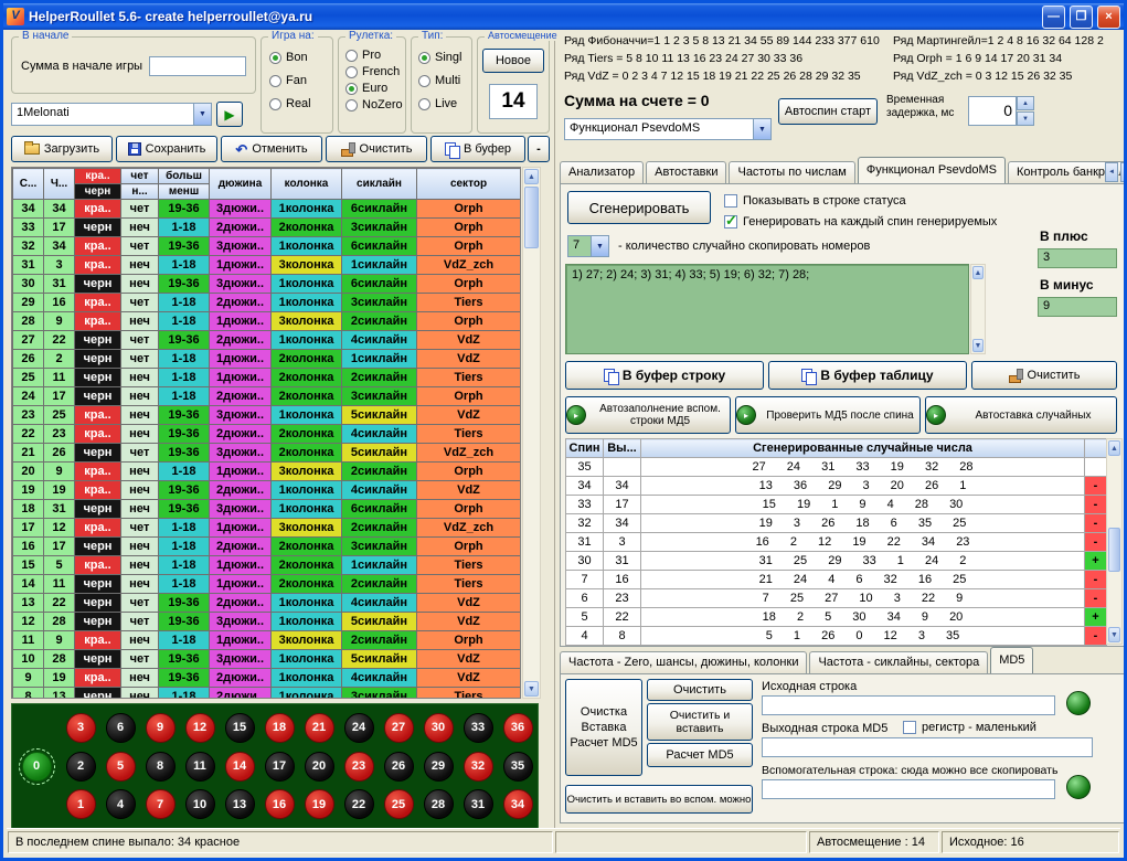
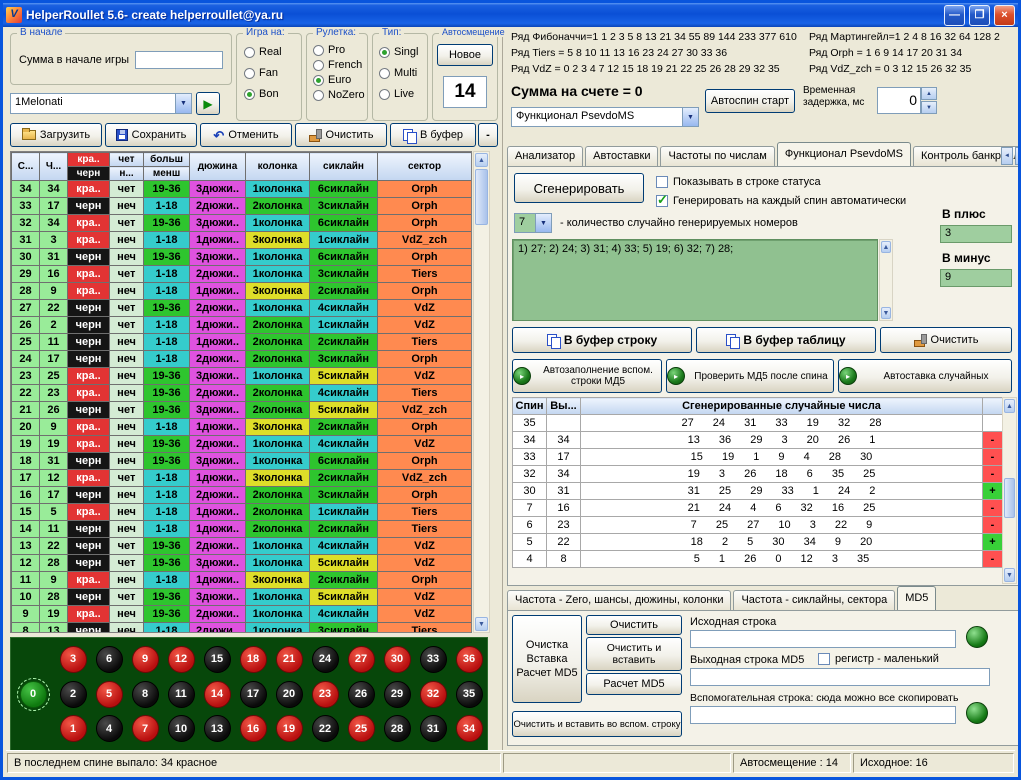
  V
  HelperRoullet 5.6- create helperroullet@ya.ru
  —
  ❐
  ×
  В начале
  Сумма в начале игры
  Игра на:
- Bon
+ Real
  Fan
- Real
+ Bon
  Рулетка:
  Pro
  French
  Euro
  NoZero
  Тип:
  Singl
  Multi
  Live
  Автосмещение
  Новое
  14
  1Melonati
  ▶
  Загрузить
  Сохранить
  ↶
  Отменить
  Очистить
  В буфер
  -
  С...	Ч...	кра..	чет	больш	дюжина	колонка	сиклайн	сектор
  черн	н...	менш
  34	34	кра..	чет	19-36	3дюжи..	1колонка	6сиклайн	Orph
  33	17	черн	неч	1-18	2дюжи..	2колонка	3сиклайн	Orph
  32	34	кра..	чет	19-36	3дюжи..	1колонка	6сиклайн	Orph
  31	3	кра..	неч	1-18	1дюжи..	3колонка	1сиклайн	VdZ_zch
  30	31	черн	неч	19-36	3дюжи..	1колонка	6сиклайн	Orph
  29	16	кра..	чет	1-18	2дюжи..	1колонка	3сиклайн	Tiers
  28	9	кра..	неч	1-18	1дюжи..	3колонка	2сиклайн	Orph
  27	22	черн	чет	19-36	2дюжи..	1колонка	4сиклайн	VdZ
  26	2	черн	чет	1-18	1дюжи..	2колонка	1сиклайн	VdZ
  25	11	черн	неч	1-18	1дюжи..	2колонка	2сиклайн	Tiers
  24	17	черн	неч	1-18	2дюжи..	2колонка	3сиклайн	Orph
  23	25	кра..	неч	19-36	3дюжи..	1колонка	5сиклайн	VdZ
  22	23	кра..	неч	19-36	2дюжи..	2колонка	4сиклайн	Tiers
  21	26	черн	чет	19-36	3дюжи..	2колонка	5сиклайн	VdZ_zch
  20	9	кра..	неч	1-18	1дюжи..	3колонка	2сиклайн	Orph
  19	19	кра..	неч	19-36	2дюжи..	1колонка	4сиклайн	VdZ
  18	31	черн	неч	19-36	3дюжи..	1колонка	6сиклайн	Orph
  17	12	кра..	чет	1-18	1дюжи..	3колонка	2сиклайн	VdZ_zch
  16	17	черн	неч	1-18	2дюжи..	2колонка	3сиклайн	Orph
  15	5	кра..	неч	1-18	1дюжи..	2колонка	1сиклайн	Tiers
  14	11	черн	неч	1-18	1дюжи..	2колонка	2сиклайн	Tiers
  13	22	черн	чет	19-36	2дюжи..	1колонка	4сиклайн	VdZ
  12	28	черн	чет	19-36	3дюжи..	1колонка	5сиклайн	VdZ
  11	9	кра..	неч	1-18	1дюжи..	3колонка	2сиклайн	Orph
  10	28	черн	чет	19-36	3дюжи..	1колонка	5сиклайн	VdZ
  9	19	кра..	неч	19-36	2дюжи..	1колонка	4сиклайн	VdZ
  8	13	черн	неч	1-18	2дюжи..	1колонка	3сиклайн	Tiers
  0
  3
  6
  9
  12
  15
  18
  21
  24
  27
  30
  33
  36
  2
  5
  8
  11
  14
  17
  20
  23
  26
  29
  32
  35
  1
  4
  7
  10
  13
  16
  19
  22
  25
  28
  31
  34
  Ряд Фибоначчи=1 1 2 3 5 8 13 21 34 55 89 144 233 377 610
  Ряд Tiers = 5 8 10 11 13 16 23 24 27 30 33 36
  Ряд VdZ = 0 2 3 4 7 12 15 18 19 21 22 25 26 28 29 32 35
  Ряд Мартингейл=1 2 4 8 16 32 64 128 2
  Ряд Orph = 1 6 9 14 17 20 31 34
  Ряд VdZ_zch = 0 3 12 15 26 32 35
  Сумма на счете = 0
  Функционал PsevdoMS
  Автоспин старт
  Временная задержка, мс
  0
  Анализатор
  Автоставки
  Частоты по числам
  Функционал PsevdoMS
  Контроль банкр
  Сгенерировать
  Показывать в строке статуса
- Генерировать на каждый спин генерируемых
+ Генерировать на каждый спин автоматически
  7
- - количество случайно скопировать номеров
+ - количество случайно генерируемых номеров
  1) 27; 2) 24; 3) 31; 4) 33; 5) 19; 6) 32; 7) 28;
  В плюс
  3
  В минус
  9
  В буфер строку
  В буфер таблицу
  Очистить
  ▸
  Автозаполнение вспом. строки МД5
  ▸
  Проверить МД5 после спина
  ▸
  Автоставка случайных
  Спин	Вы...	Сгенерированные случайные числа
  35		27 24 31 33 19 32 28
  34	34	13 36 29 3 20 26 1	-
  33	17	15 19 1 9 4 28 30	-
  32	34	19 3 26 18 6 35 25	-
- 31	3	16 2 12 19 22 34 23	-
  30	31	31 25 29 33 1 24 2	+
  7	16	21 24 4 6 32 16 25	-
  6	23	7 25 27 10 3 22 9	-
  5	22	18 2 5 30 34 9 20	+
  4	8	5 1 26 0 12 3 35	-
  Частота - Zero, шансы, дюжины, колонки
  Частота - сиклайны, сектора
  MD5
  Очистка Вставка Расчет MD5
  Очистить
  Очистить и вставить
  Расчет MD5
- Очистить и вставить во вспом. можно
+ Очистить и вставить во вспом. строку
  Исходная строка
  Выходная строка MD5
  регистр - маленький
  Вспомогательная строка: сюда можно все скопировать
  В последнем спине выпало: 34 красное
  Автосмещение : 14
  Исходное: 16
